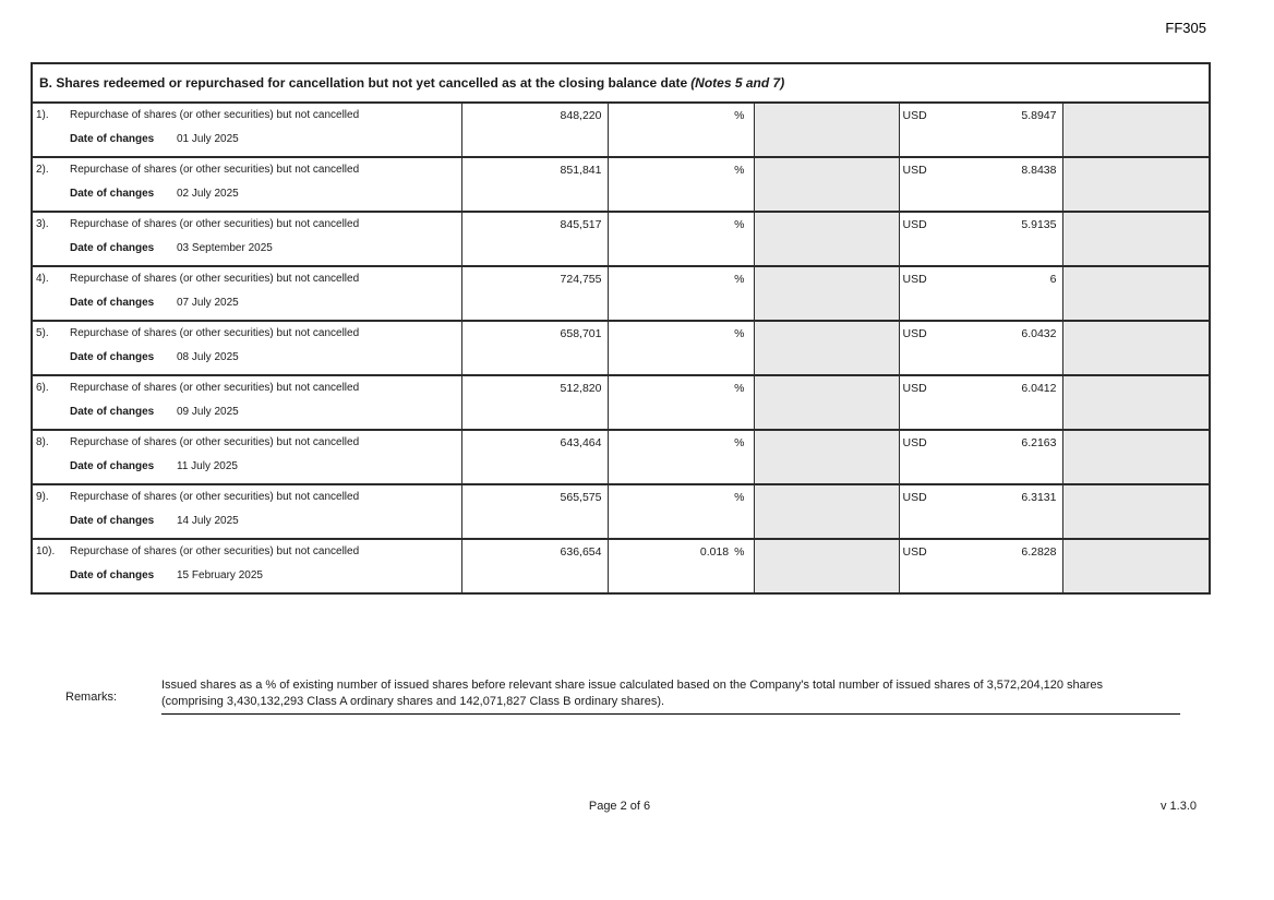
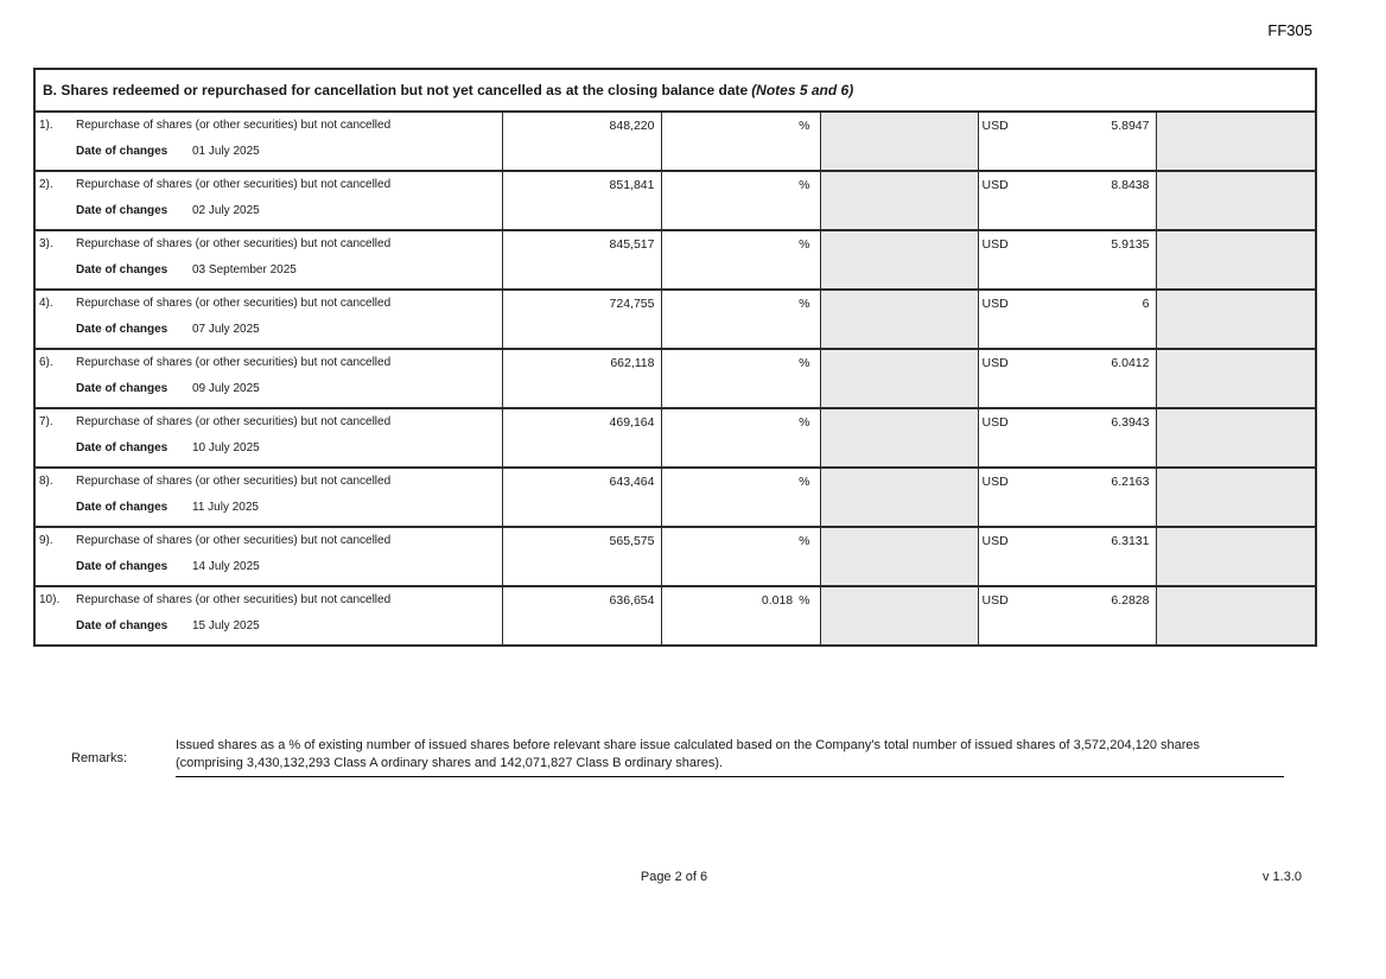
  FF305
- B. Shares redeemed or repurchased for cancellation but not yet cancelled as at the closing balance date (Notes 5 and 7)
+ B. Shares redeemed or repurchased for cancellation but not yet cancelled as at the closing balance date (Notes 5 and 6)
  1). Repurchase of shares (or other securities) but not cancelled Date of changes 01 July 2025	848,220	%		USD 5.8947
  2). Repurchase of shares (or other securities) but not cancelled Date of changes 02 July 2025	851,841	%		USD 8.8438
  3). Repurchase of shares (or other securities) but not cancelled Date of changes 03 September 2025	845,517	%		USD 5.9135
  4). Repurchase of shares (or other securities) but not cancelled Date of changes 07 July 2025	724,755	%		USD 6
- 5). Repurchase of shares (or other securities) but not cancelled Date of changes 08 July 2025	658,701	%		USD 6.0432
- 6). Repurchase of shares (or other securities) but not cancelled Date of changes 09 July 2025	512,820	%		USD 6.0412
+ 6). Repurchase of shares (or other securities) but not cancelled Date of changes 09 July 2025	662,118	%		USD 6.0412
+ 7). Repurchase of shares (or other securities) but not cancelled Date of changes 10 July 2025	469,164	%		USD 6.3943
  8). Repurchase of shares (or other securities) but not cancelled Date of changes 11 July 2025	643,464	%		USD 6.2163
  9). Repurchase of shares (or other securities) but not cancelled Date of changes 14 July 2025	565,575	%		USD 6.3131
- 10). Repurchase of shares (or other securities) but not cancelled Date of changes 15 February 2025	636,654	0.018 %		USD 6.2828
+ 10). Repurchase of shares (or other securities) but not cancelled Date of changes 15 July 2025	636,654	0.018 %		USD 6.2828
  Remarks:
  Issued shares as a % of existing number of issued shares before relevant share issue calculated based on the Company's total number of issued shares of 3,572,204,120 shares (comprising 3,430,132,293 Class A ordinary shares and 142,071,827 Class B ordinary shares).
  Page 2 of 6
  v 1.3.0
